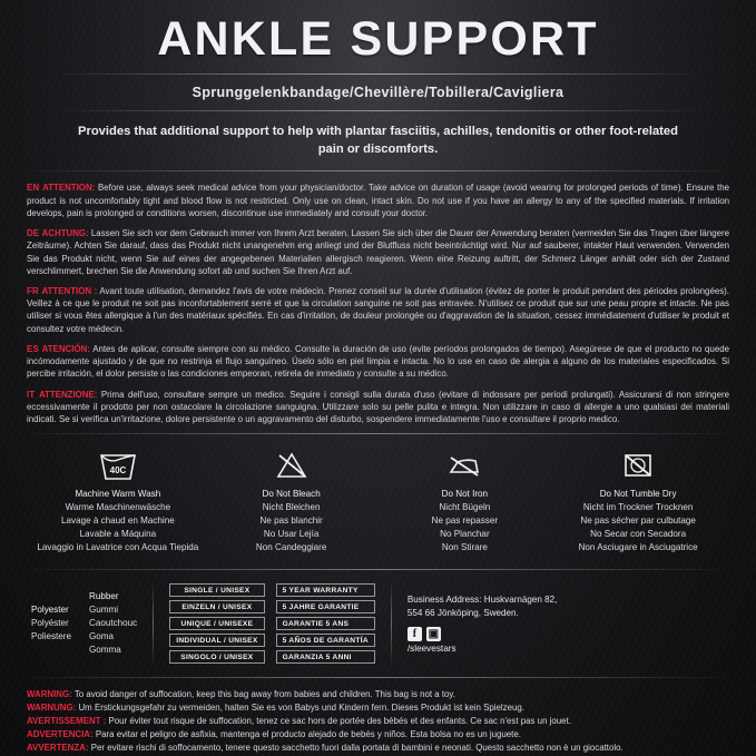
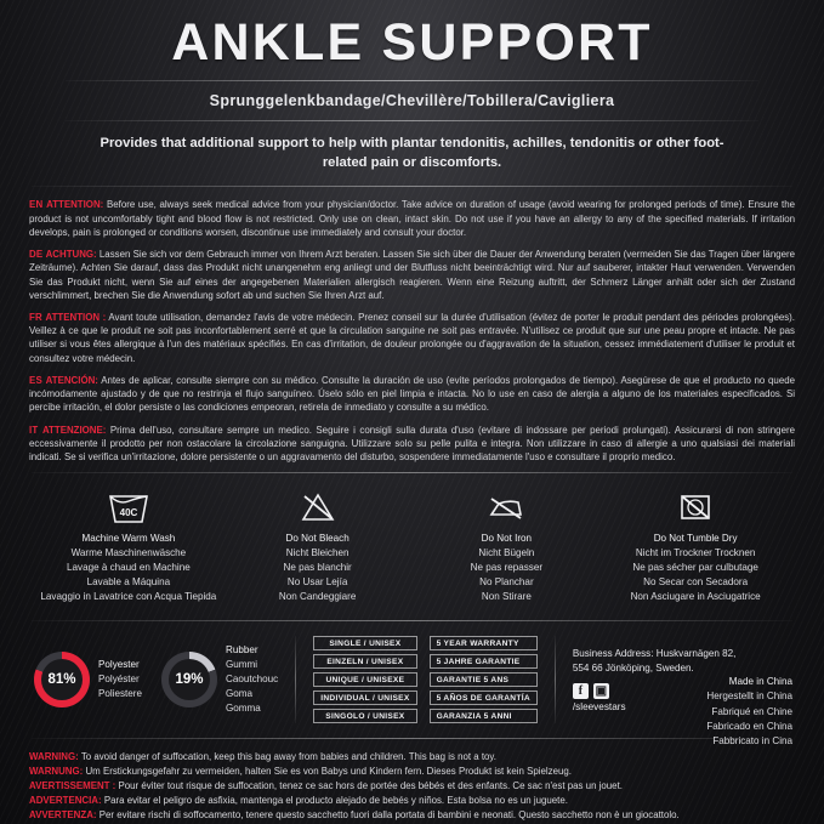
  ANKLE SUPPORT
  Sprunggelenkbandage/Chevillère/Tobillera/Cavigliera
- Provides that additional support to help with plantar fasciitis, achilles, tendonitis or other foot-related pain or discomforts.
+ Provides that additional support to help with plantar tendonitis, achilles, tendonitis or other foot-related pain or discomforts.
+ 81%
+ 19%
+ Made in China
+ Hergestellt in China
+ Fabriqué en Chine
+ Fabricado en China
+ Fabbricato in Cina
